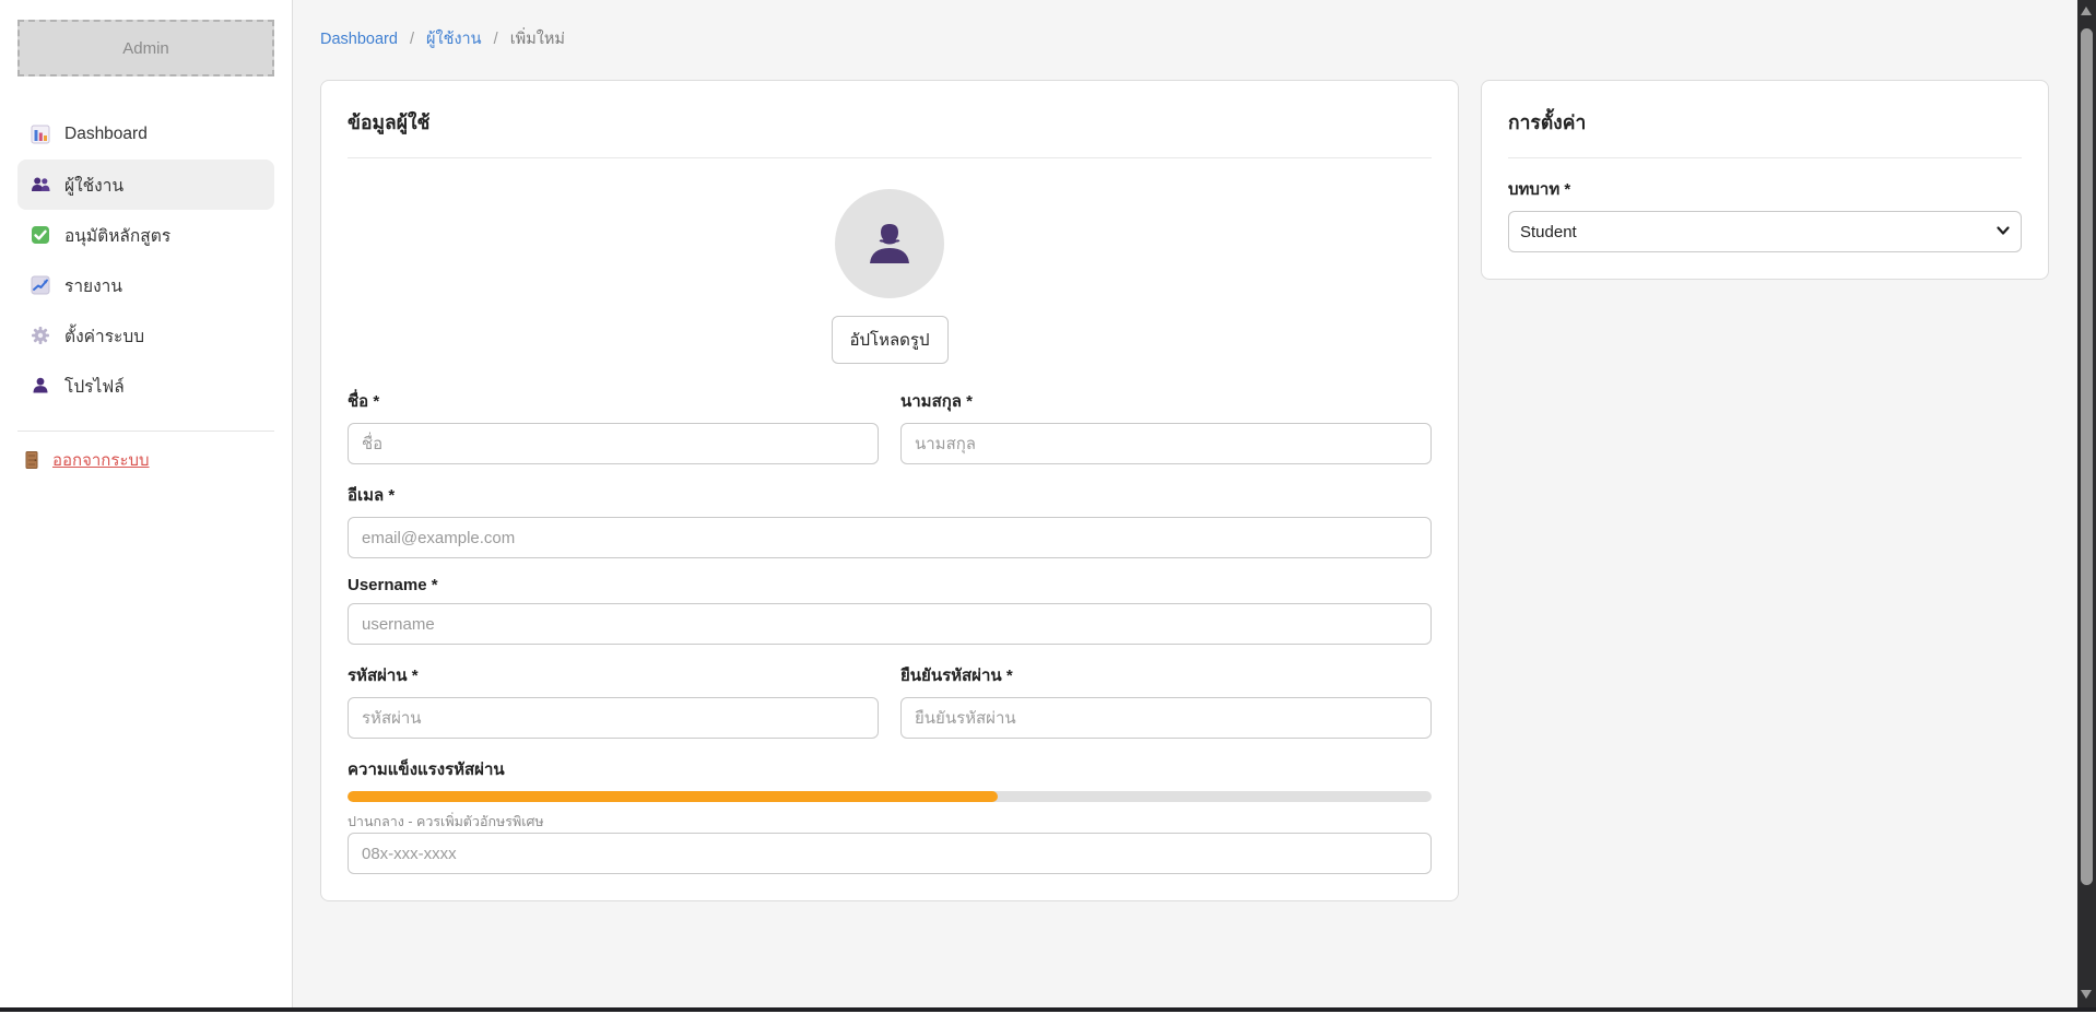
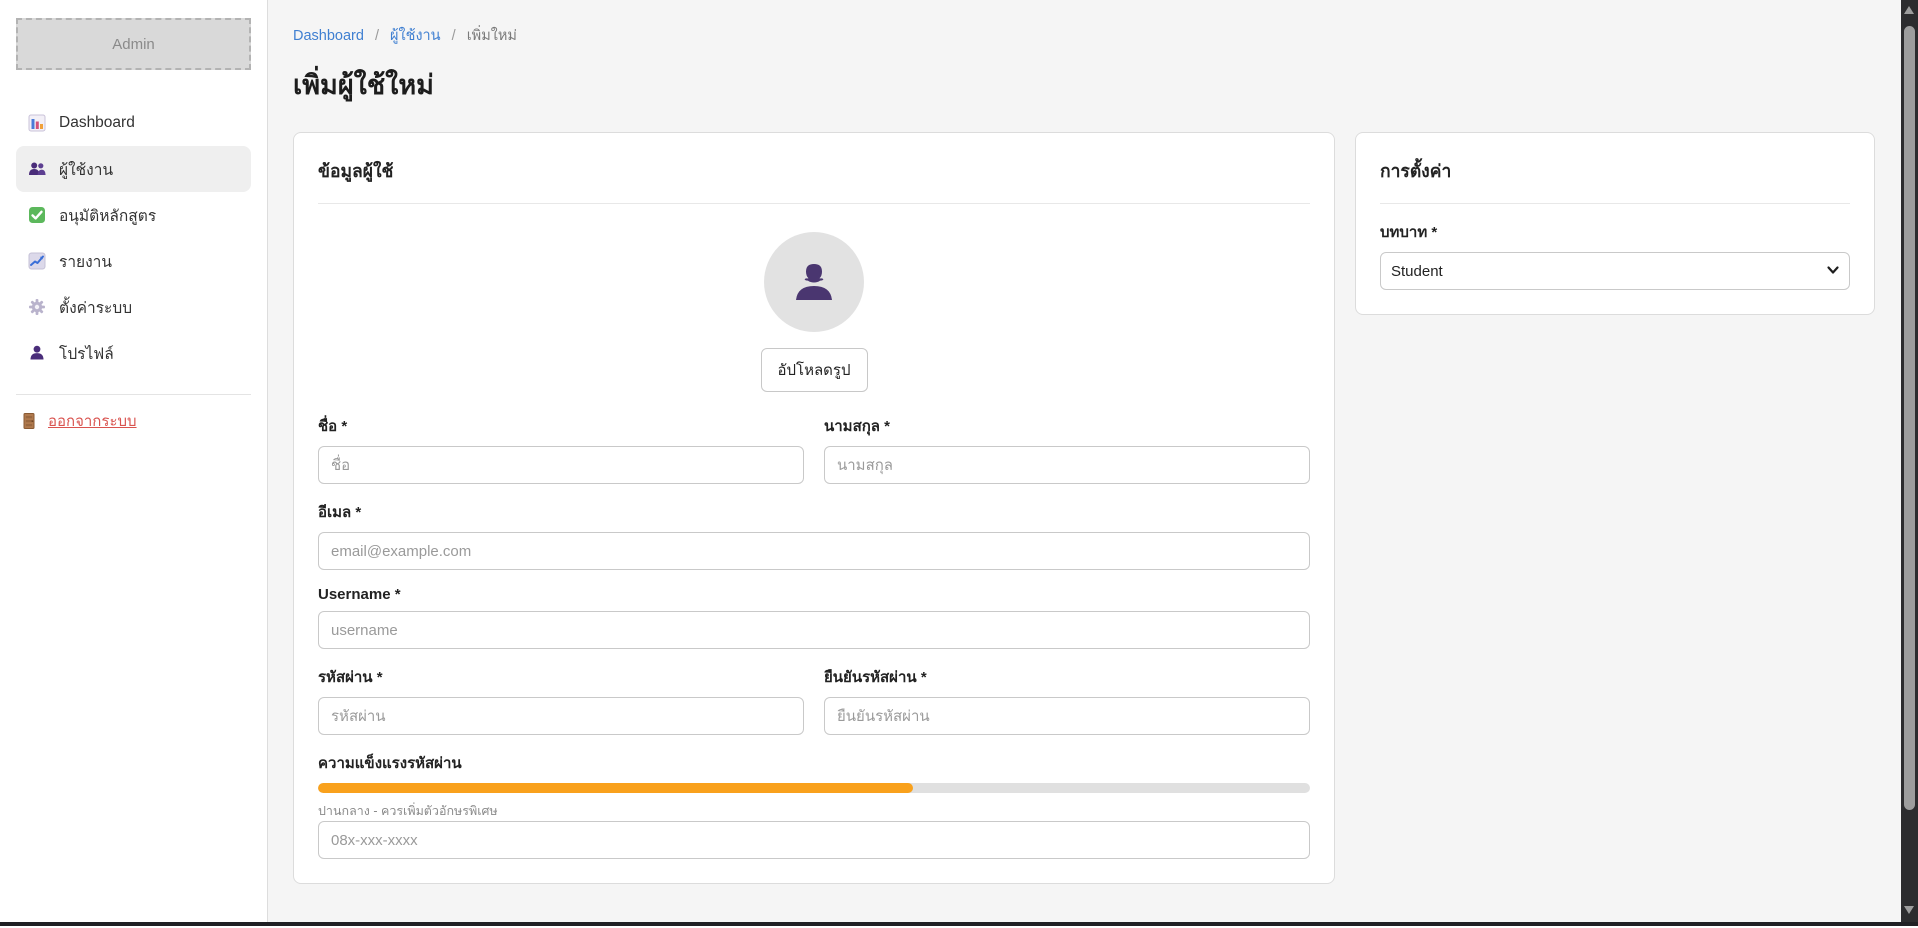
  Admin
  Dashboard
  ผู้ใช้งาน
  อนุมัติหลักสูตร
  รายงาน
  ตั้งค่าระบบ
  โปรไฟล์
  ออกจากระบบ
  Dashboard / ผู้ใช้งาน / เพิ่มใหม่
+ เพิ่มผู้ใช้ใหม่
  ข้อมูลผู้ใช้
  อัปโหลดรูป
  ชื่อ *
  ชื่อ
  นามสกุล *
  นามสกุล
  อีเมล *
  email@example.com
  Username *
  username
  รหัสผ่าน *
  รหัสผ่าน
  ยืนยันรหัสผ่าน *
  ยืนยันรหัสผ่าน
  ความแข็งแรงรหัสผ่าน
  ปานกลาง - ควรเพิ่มตัวอักษรพิเศษ
  08x-xxx-xxxx
  การตั้งค่า
  บทบาท *
  Student
